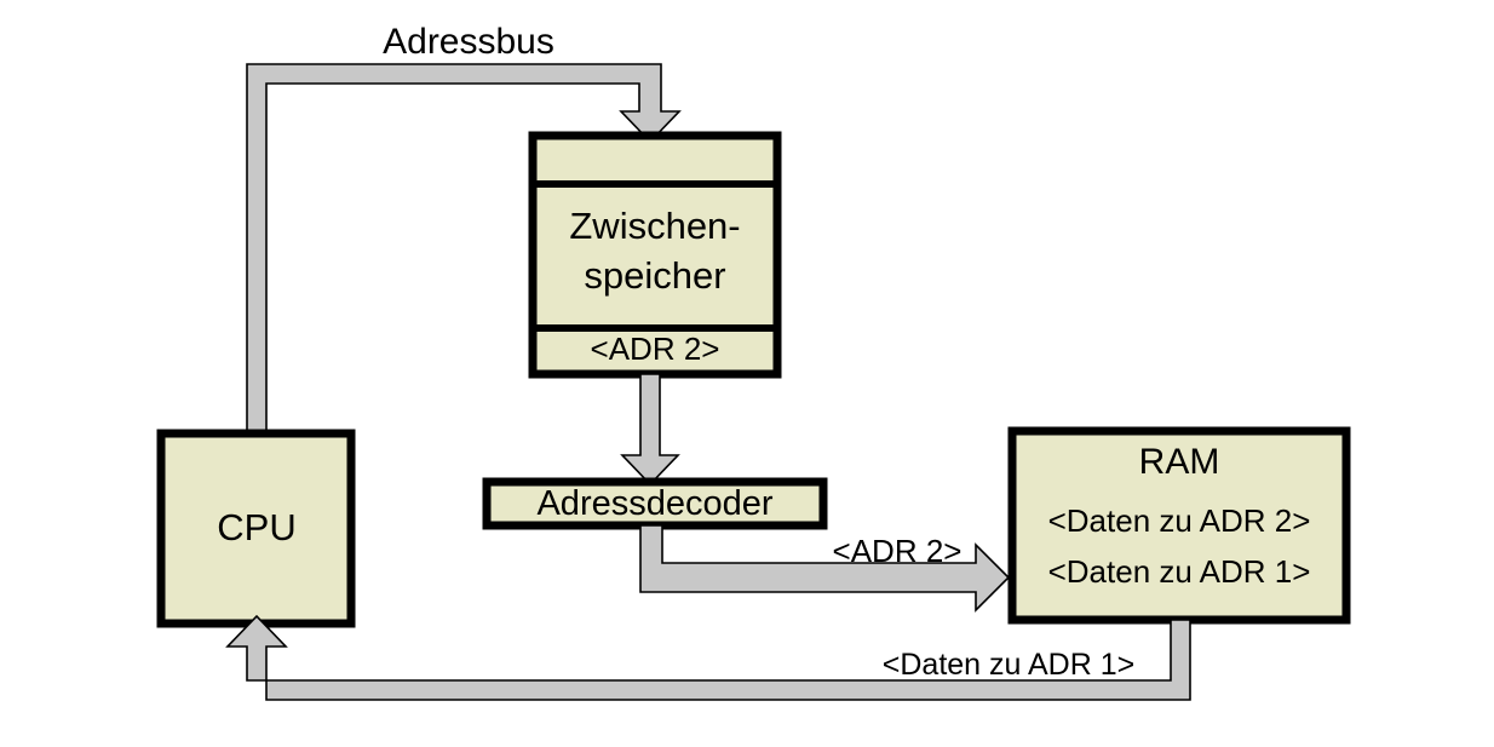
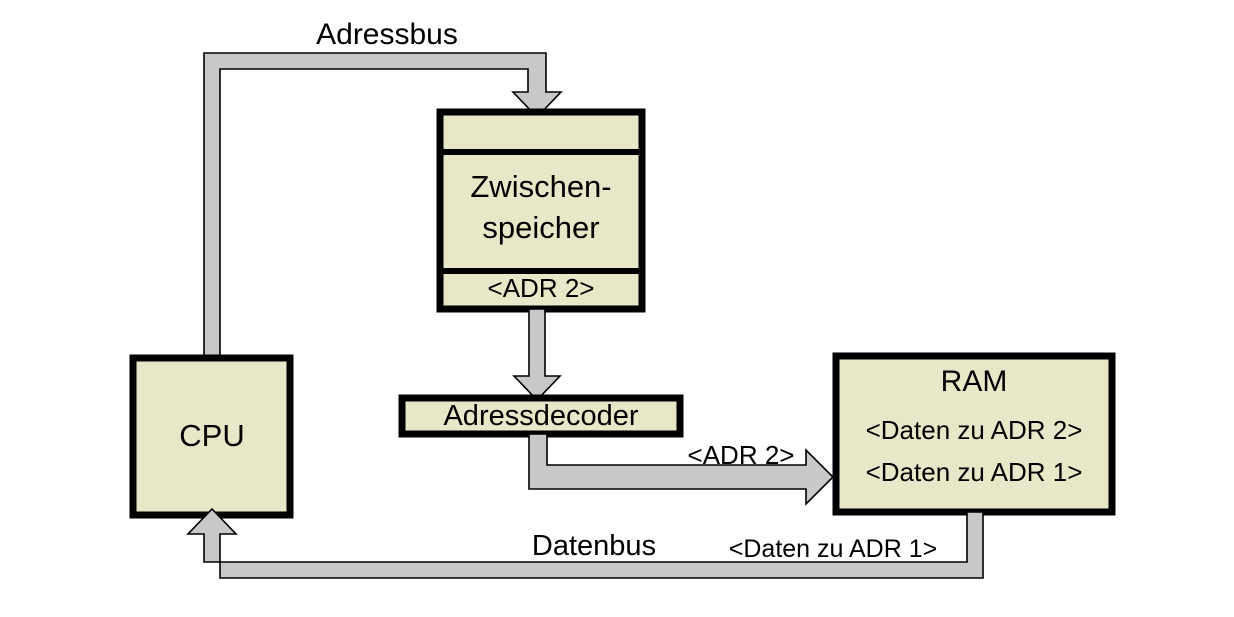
  Adressbus
  CPU
  Zwischen-
  speicher
  <ADR 2>
  Adressdecoder
  <ADR 2>
  RAM
  <Daten zu ADR 2>
  <Daten zu ADR 1>
+ Datenbus
  <Daten zu ADR 1>
